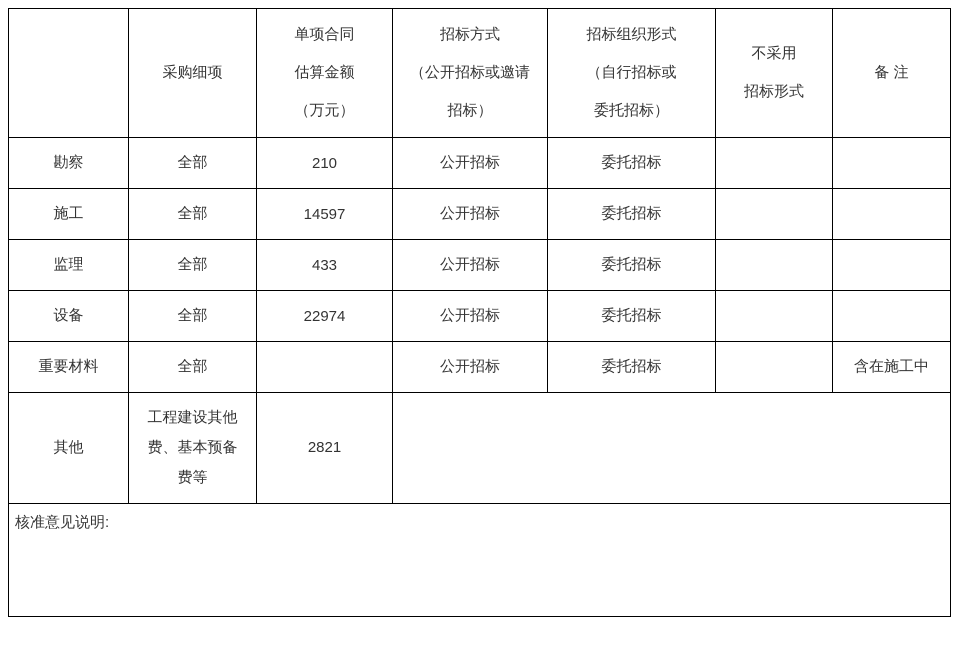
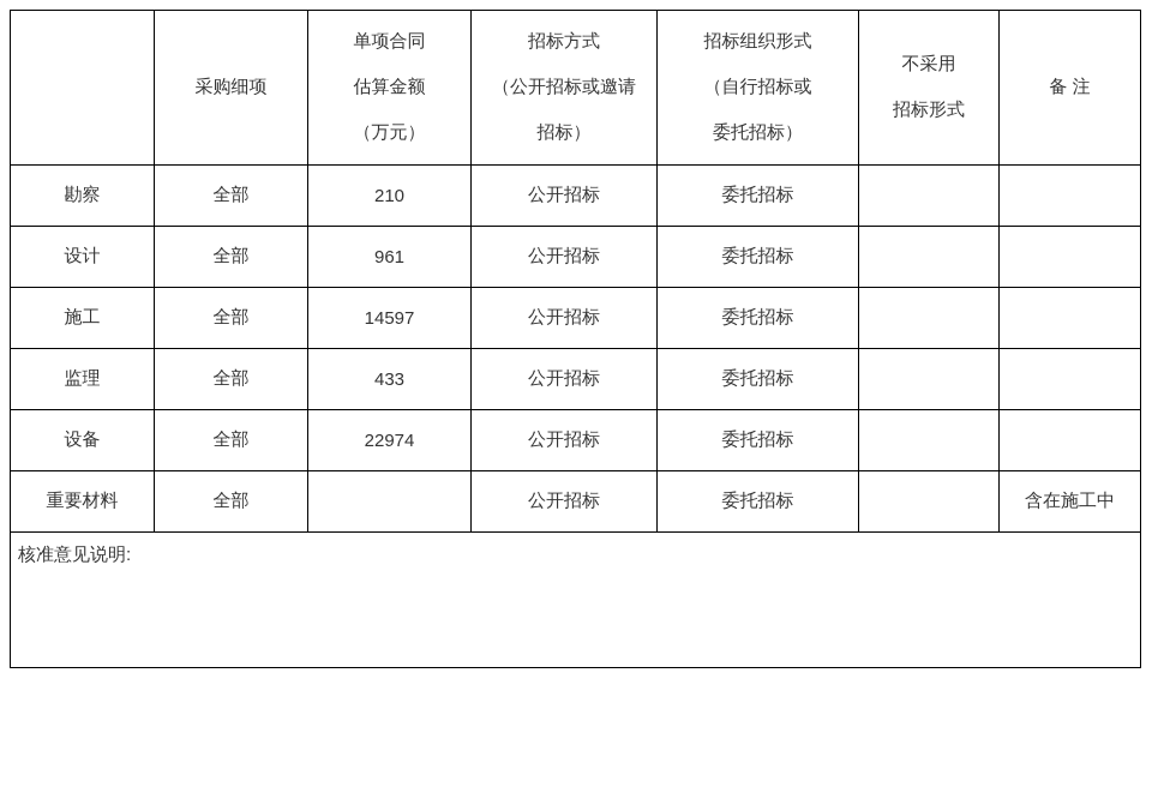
  	采购细项	单项合同 估算金额 （万元）	招标方式 （公开招标或邀请 招标）	招标组织形式 （自行招标或 委托招标）	不采用 招标形式	备 注
  勘察	全部	210	公开招标	委托招标
+ 设计	全部	961	公开招标	委托招标
  施工	全部	14597	公开招标	委托招标
  监理	全部	433	公开招标	委托招标
  设备	全部	22974	公开招标	委托招标
  重要材料	全部		公开招标	委托招标		含在施工中
- 其他	工程建设其他 费、基本预备 费等	2821
  核准意见说明:
